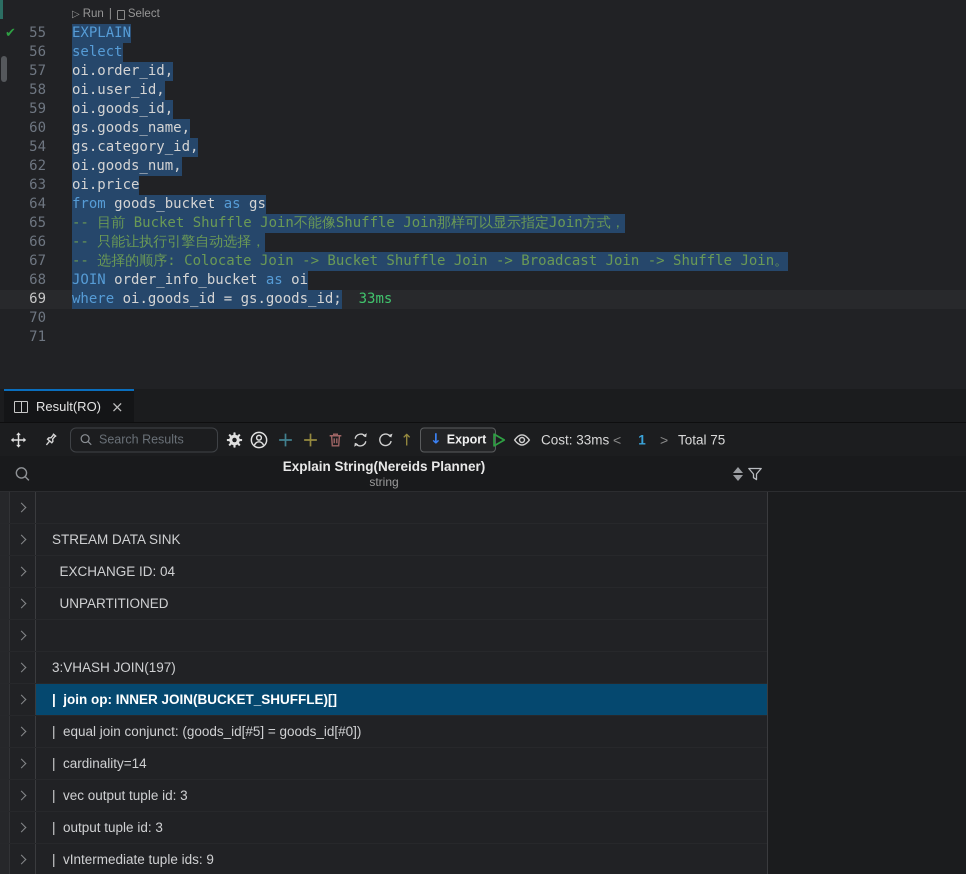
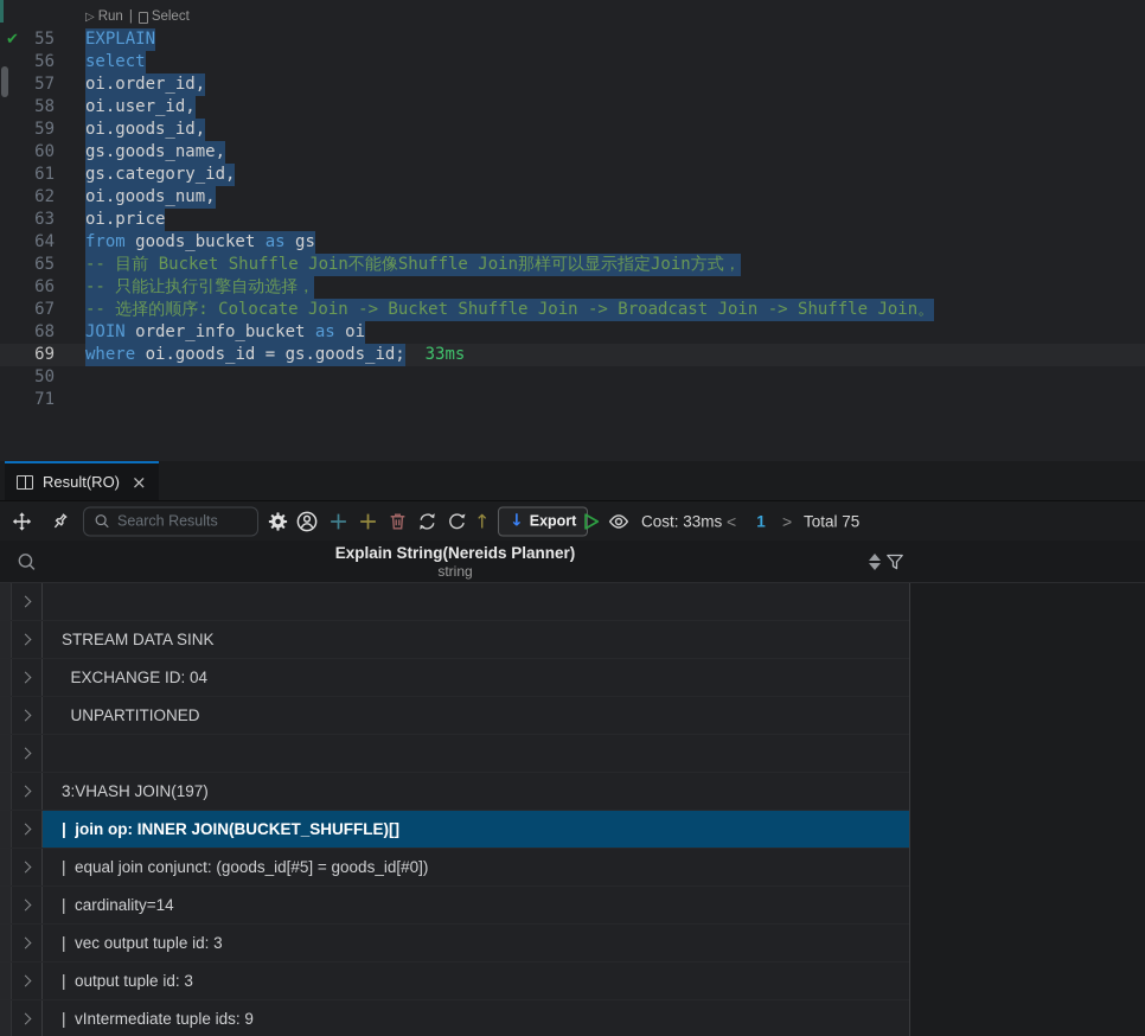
  ▷
  Run
  |
  Select
  ✔
  55
  EXPLAIN
  56
  select
  57
  oi.order_id,
  58
  oi.user_id,
  59
  oi.goods_id,
  60
  gs.goods_name,
- 54
+ 61
  gs.category_id,
  62
  oi.goods_num,
  63
  oi.price
  64
  from goods_bucket as gs
  65
  -- 目前 Bucket Shuffle Join不能像Shuffle Join那样可以显示指定Join方式，
  66
  -- 只能让执行引擎自动选择，
  67
  -- 选择的顺序: Colocate Join -> Bucket Shuffle Join -> Broadcast Join -> Shuffle Join。
  68
  JOIN order_info_bucket as oi
  69
  where oi.goods_id = gs.goods_id; 33ms
- 70
+ 50
  71
  Result(RO)
  ×
  Search Results
  ↑
  ↓
  Export
  Cost: 33ms
  <
  1
  >
  Total 75
  Explain String(Nereids Planner)
  string
  STREAM DATA SINK
  EXCHANGE ID: 04
  UNPARTITIONED
  3:VHASH JOIN(197)
  | join op: INNER JOIN(BUCKET_SHUFFLE)[]
  | equal join conjunct: (goods_id[#5] = goods_id[#0])
  | cardinality=14
  | vec output tuple id: 3
  | output tuple id: 3
  | vIntermediate tuple ids: 9
